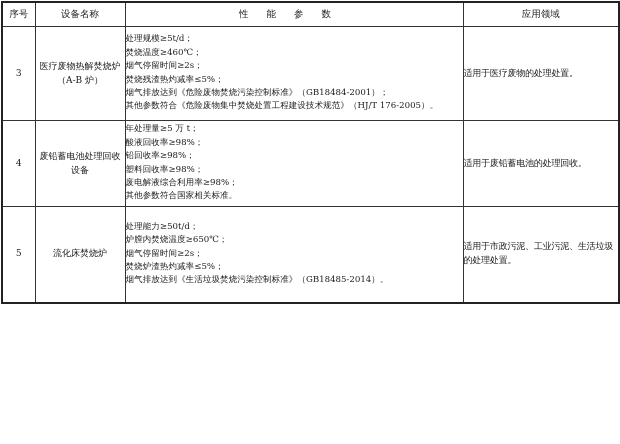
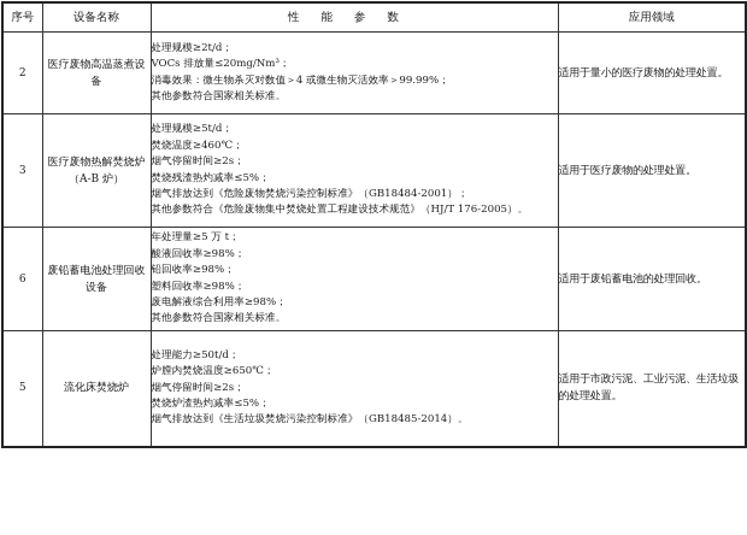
  序号	设备名称	性能参数	应用领域
+ 2	医疗废物高温蒸煮设备	处理规模≥2t/d； VOCs 排放量≤20mg/Nm³； 消毒效果：微生物杀灭对数值＞4 或微生物灭活效率＞99.99%； 其他参数符合国家相关标准。	适用于量小的医疗废物的处理处置。
  3	医疗废物热解焚烧炉（A-B 炉）	处理规模≥5t/d； 焚烧温度≥460℃； 烟气停留时间≥2s； 焚烧残渣热灼减率≤5%； 烟气排放达到《危险废物焚烧污染控制标准》（GB18484-2001）； 其他参数符合《危险废物集中焚烧处置工程建设技术规范》（HJ/T 176-2005）。	适用于医疗废物的处理处置。
- 4	废铅蓄电池处理回收设备	年处理量≥5 万 t； 酸液回收率≥98%； 铅回收率≥98%； 塑料回收率≥98%； 废电解液综合利用率≥98%； 其他参数符合国家相关标准。	适用于废铅蓄电池的处理回收。
+ 6	废铅蓄电池处理回收设备	年处理量≥5 万 t； 酸液回收率≥98%； 铅回收率≥98%； 塑料回收率≥98%； 废电解液综合利用率≥98%； 其他参数符合国家相关标准。	适用于废铅蓄电池的处理回收。
  5	流化床焚烧炉	处理能力≥50t/d； 炉膛内焚烧温度≥650℃； 烟气停留时间≥2s； 焚烧炉渣热灼减率≤5%； 烟气排放达到《生活垃圾焚烧污染控制标准》（GB18485-2014）。	适用于市政污泥、工业污泥、生活垃圾的处理处置。
